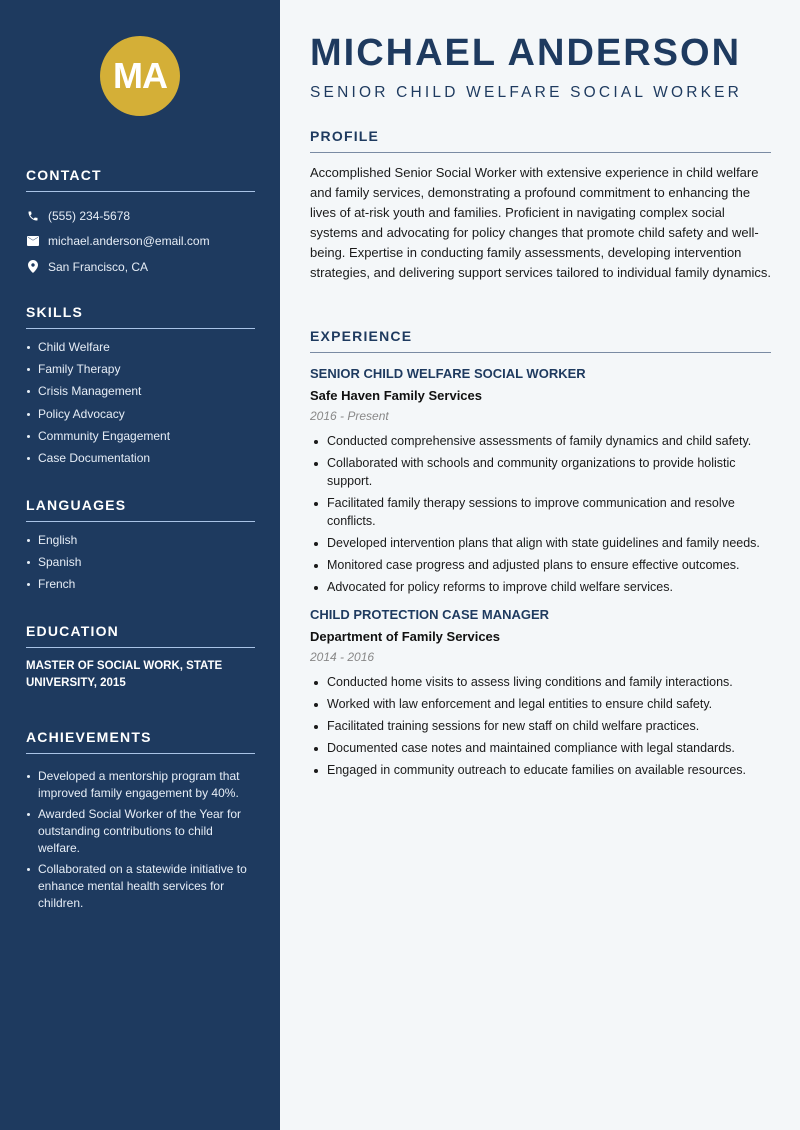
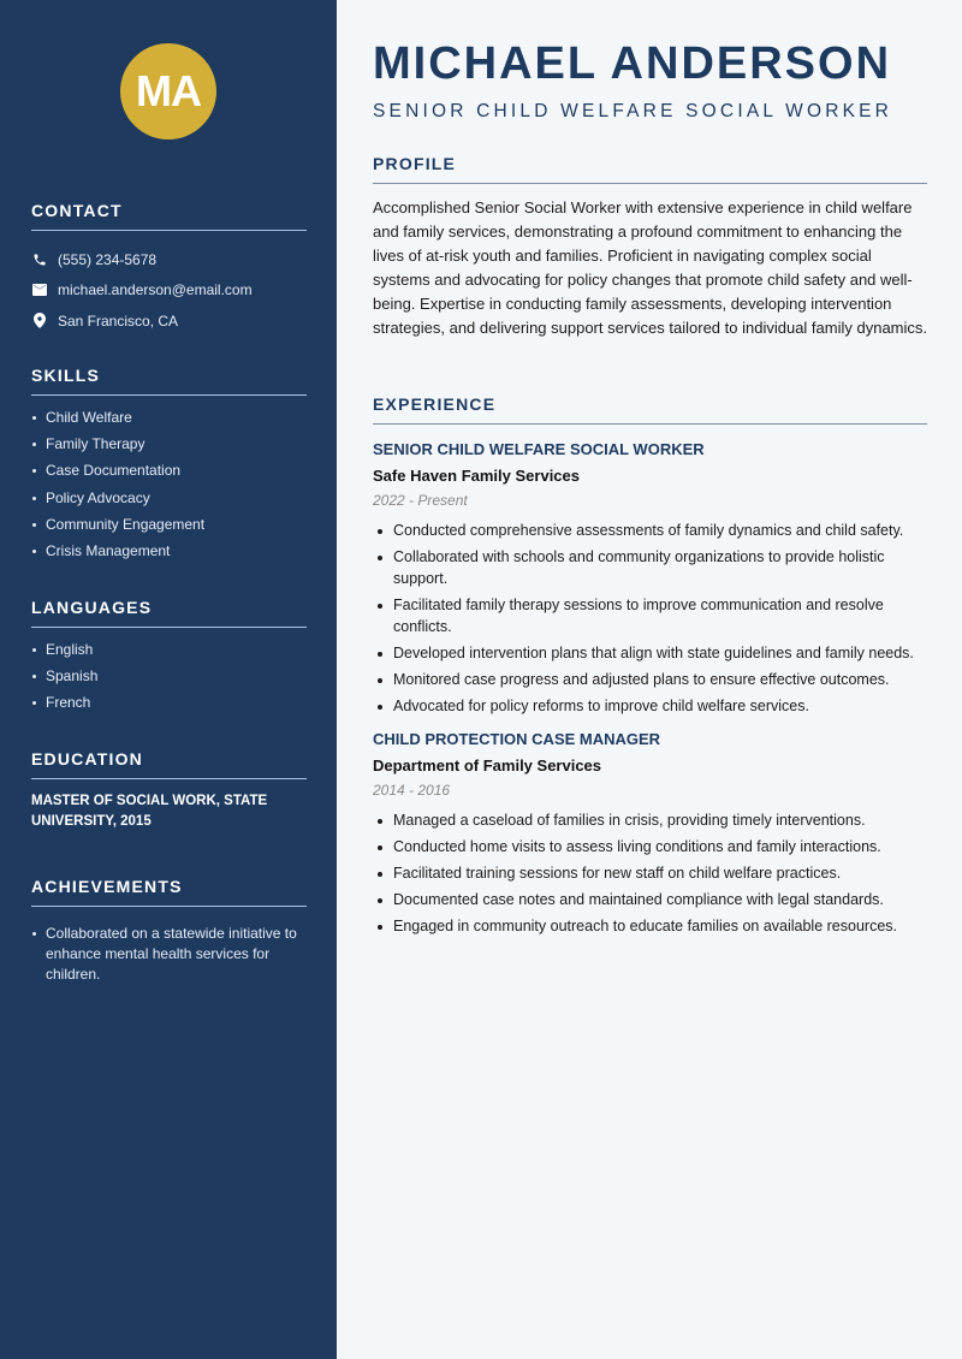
  MA
  CONTACT
  (555) 234-5678
  michael.anderson@email.com
  San Francisco, CA
  SKILLS
  Child Welfare
  Family Therapy
- Crisis Management
+ Case Documentation
  Policy Advocacy
  Community Engagement
- Case Documentation
+ Crisis Management
  LANGUAGES
  English
  Spanish
  French
  EDUCATION
  MASTER OF SOCIAL WORK, STATE UNIVERSITY, 2015
  ACHIEVEMENTS
- Developed a mentorship program that improved family engagement by 40%.
- Awarded Social Worker of the Year for outstanding contributions to child welfare.
  Collaborated on a statewide initiative to enhance mental health services for children.
  MICHAEL ANDERSON
  SENIOR CHILD WELFARE SOCIAL WORKER
  PROFILE
  Accomplished Senior Social Worker with extensive experience in child welfare and family services, demonstrating a profound commitment to enhancing the lives of at-risk youth and families. Proficient in navigating complex social systems and advocating for policy changes that promote child safety and well-being. Expertise in conducting family assessments, developing intervention strategies, and delivering support services tailored to individual family dynamics.
  EXPERIENCE
  SENIOR CHILD WELFARE SOCIAL WORKER
  Safe Haven Family Services
- 2016 - Present
+ 2022 - Present
  Conducted comprehensive assessments of family dynamics and child safety.
  Collaborated with schools and community organizations to provide holistic support.
  Facilitated family therapy sessions to improve communication and resolve conflicts.
  Developed intervention plans that align with state guidelines and family needs.
  Monitored case progress and adjusted plans to ensure effective outcomes.
  Advocated for policy reforms to improve child welfare services.
  CHILD PROTECTION CASE MANAGER
  Department of Family Services
  2014 - 2016
+ Managed a caseload of families in crisis, providing timely interventions.
  Conducted home visits to assess living conditions and family interactions.
- Worked with law enforcement and legal entities to ensure child safety.
  Facilitated training sessions for new staff on child welfare practices.
  Documented case notes and maintained compliance with legal standards.
  Engaged in community outreach to educate families on available resources.
